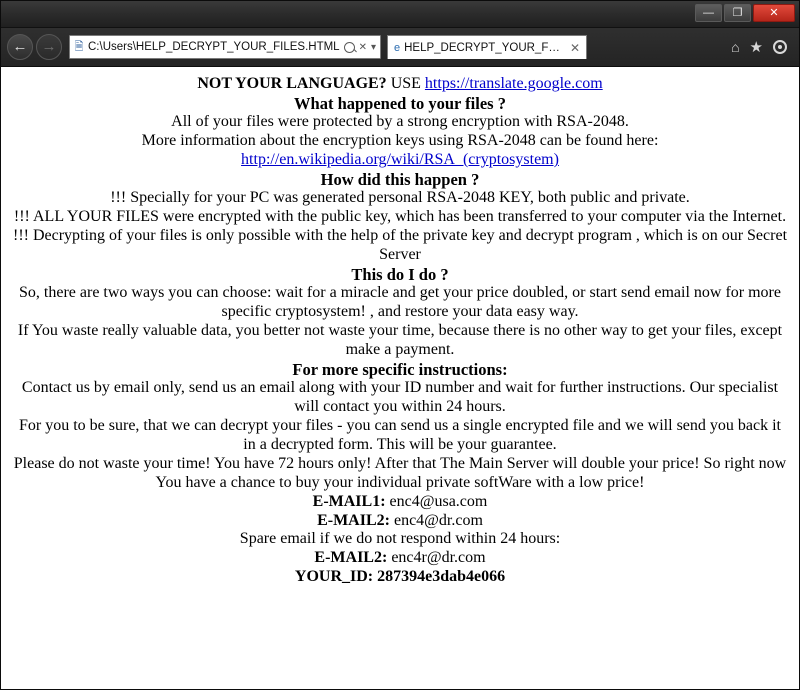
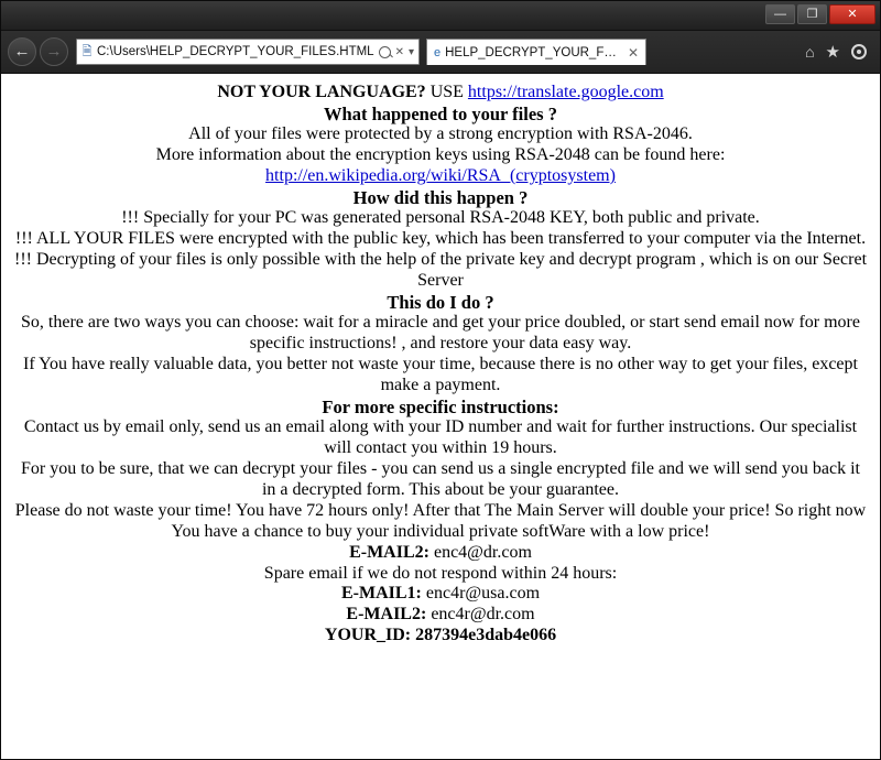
  —
  ❐
  ✕
  ←
  →
  🗎
  C:\Users\HELP_DECRYPT_YOUR_FILES.HTML
  ✕
  ▾
  e
  HELP_DECRYPT_YOUR_FILE
  ✕
  ⌂
  ★
  NOT YOUR LANGUAGE? USE https://translate.google.com
  What happened to your files ?
- All of your files were protected by a strong encryption with RSA-2048.
+ All of your files were protected by a strong encryption with RSA-2046.
  More information about the encryption keys using RSA-2048 can be found here: http://en.wikipedia.org/wiki/RSA_(cryptosystem)
  How did this happen ?
  !!! Specially for your PC was generated personal RSA-2048 KEY, both public and private.
  !!! ALL YOUR FILES were encrypted with the public key, which has been transferred to your computer via the Internet.
  !!! Decrypting of your files is only possible with the help of the private key and decrypt program , which is on our Secret Server
  This do I do ?
- So, there are two ways you can choose: wait for a miracle and get your price doubled, or start send email now for more specific cryptosystem! , and restore your data easy way.
+ So, there are two ways you can choose: wait for a miracle and get your price doubled, or start send email now for more specific instructions! , and restore your data easy way.
- If You waste really valuable data, you better not waste your time, because there is no other way to get your files, except make a payment.
+ If You have really valuable data, you better not waste your time, because there is no other way to get your files, except make a payment.
  For more specific instructions:
- Contact us by email only, send us an email along with your ID number and wait for further instructions. Our specialist will contact you within 24 hours.
+ Contact us by email only, send us an email along with your ID number and wait for further instructions. Our specialist will contact you within 19 hours.
- For you to be sure, that we can decrypt your files - you can send us a single encrypted file and we will send you back it in a decrypted form. This will be your guarantee.
+ For you to be sure, that we can decrypt your files - you can send us a single encrypted file and we will send you back it in a decrypted form. This about be your guarantee.
  Please do not waste your time! You have 72 hours only! After that The Main Server will double your price! So right now You have a chance to buy your individual private softWare with a low price!
- E-MAIL1: enc4@usa.com
  E-MAIL2: enc4@dr.com
  Spare email if we do not respond within 24 hours:
+ E-MAIL1: enc4r@usa.com
  E-MAIL2: enc4r@dr.com
  YOUR_ID: 287394e3dab4e066
